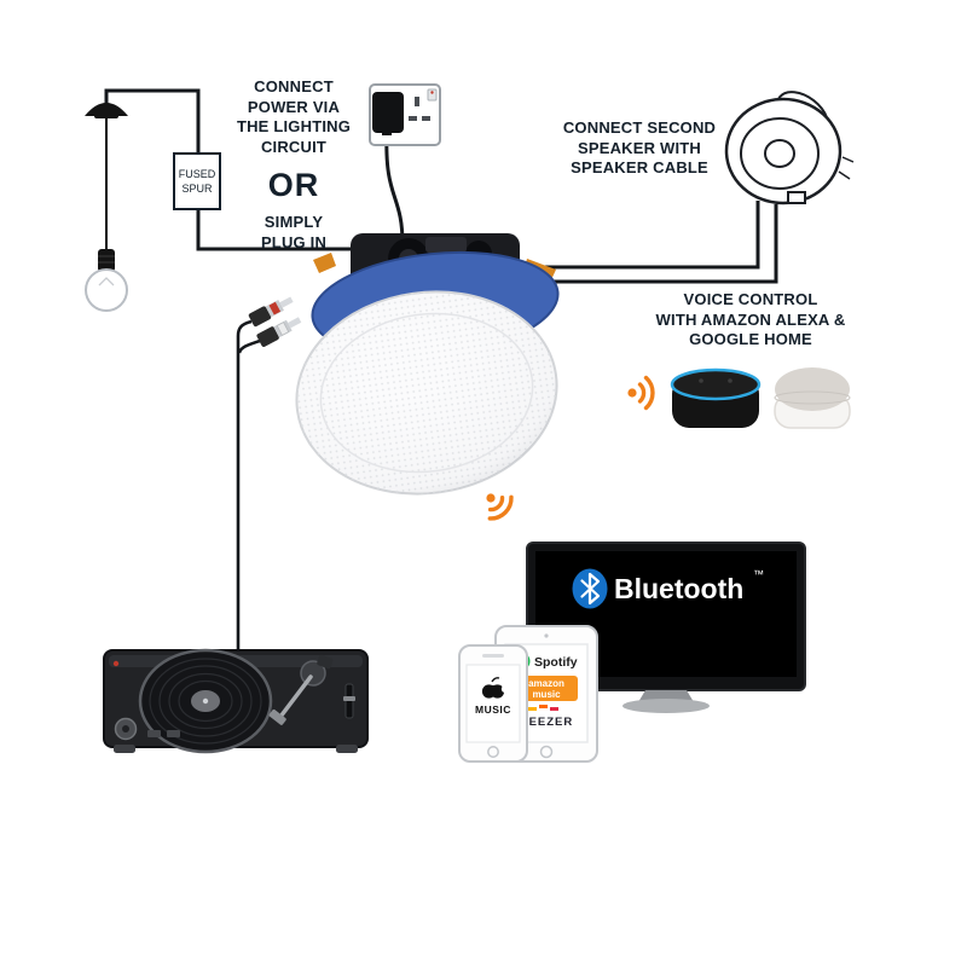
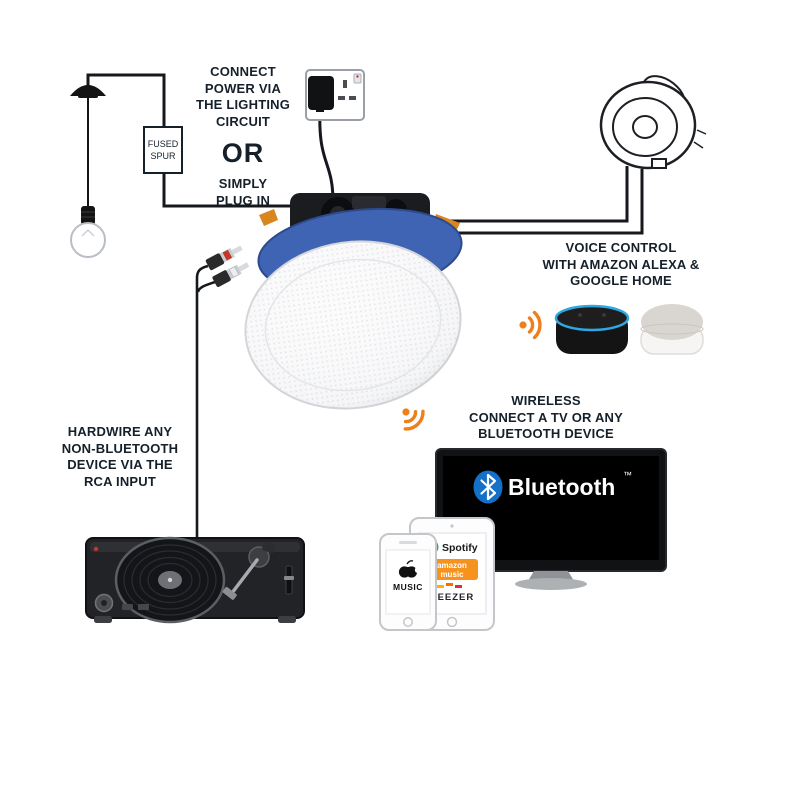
  Bluetooth
  ™
  Spotify
  amazon
  music
  EEZER
  MUSIC
  CONNECT
  POWER VIA
  THE LIGHTING
  CIRCUIT
  OR
  SIMPLY
  PLUG IN
  FUSED
  SPUR
- CONNECT SECOND
- SPEAKER WITH
- SPEAKER CABLE
  VOICE CONTROL
  WITH AMAZON ALEXA &
  GOOGLE HOME
+ WIRELESS
+ CONNECT A TV OR ANY
+ BLUETOOTH DEVICE
+ HARDWIRE ANY
+ NON-BLUETOOTH
+ DEVICE VIA THE
+ RCA INPUT
